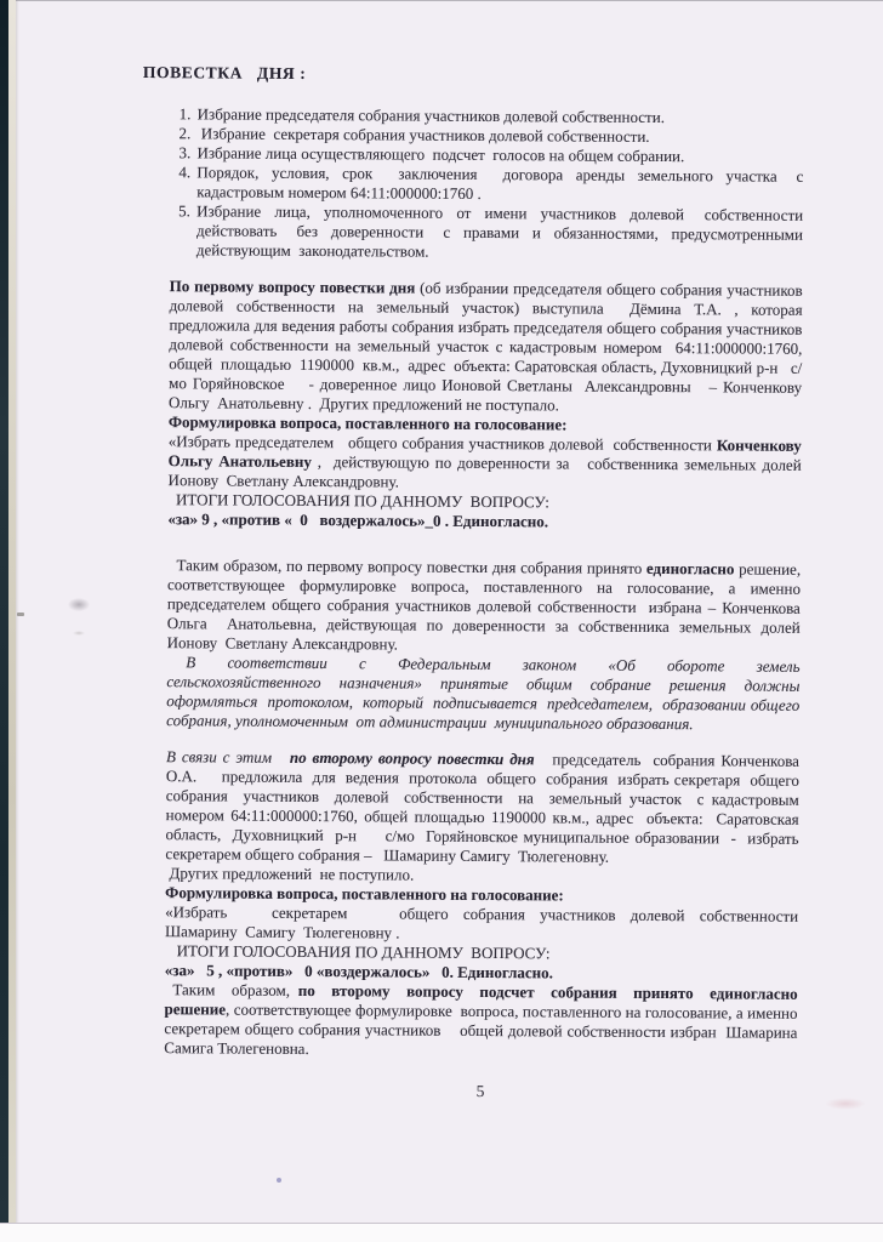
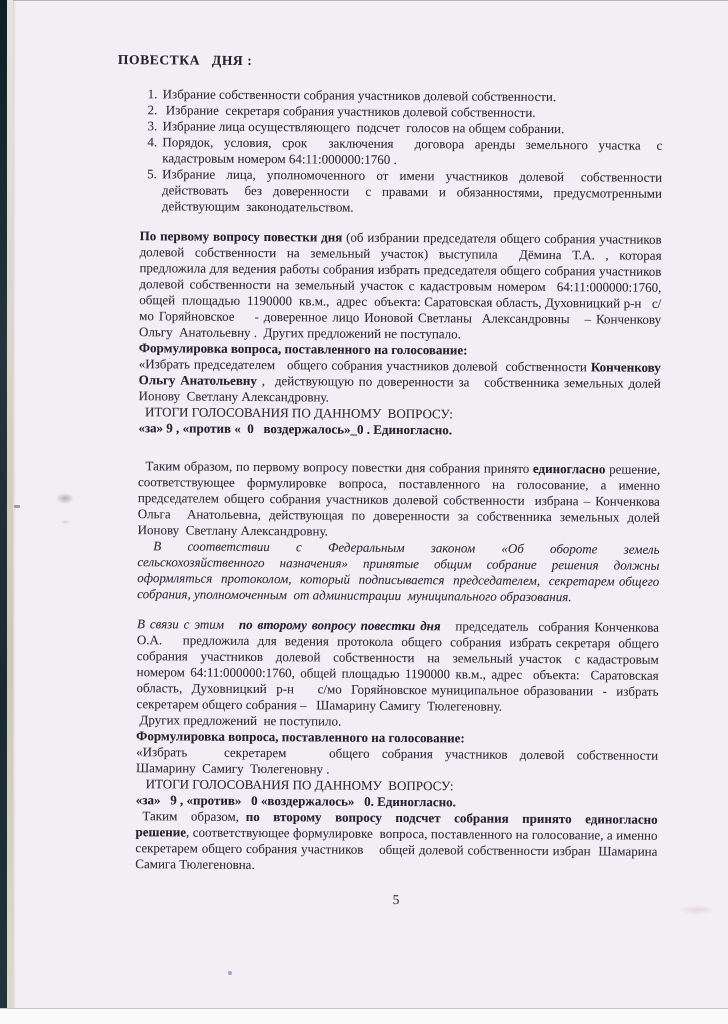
  ПОВЕСТКА ДНЯ :
- Избрание председателя собрания участников долевой собственности.
+ Избрание собственности собрания участников долевой собственности.
  Избрание секретаря собрания участников долевой собственности.
  Избрание лица осуществляющего подсчет голосов на общем собрании.
  Порядок, условия, срок заключения договора аренды земельного участка с кадастровым номером 64:11:000000:1760 .
  Избрание лица, уполномоченного от имени участников долевой собственности действовать без доверенности с правами и обязанностями, предусмотренными действующим законодательством.
  По первому вопросу повестки дня (об избрании председателя общего собрания участников долевой собственности на земельный участок) выступила Дёмина Т.А. , которая предложила для ведения работы собрания избрать председателя общего собрания участников долевой собственности на земельный участок с кадастровым номером 64:11:000000:1760, общей площадью 1190000 кв.м., адрес объекта: Саратовская область, Духовницкий р-н с/мо Горяйновское - доверенное лицо Ионовой Светланы Александровны – Конченкову Ольгу Анатольевну . Других предложений не поступало.
  Формулировка вопроса, поставленного на голосование:
  «Избрать председателем общего собрания участников долевой собственности Конченкову Ольгу Анатольевну , действующую по доверенности за собственника земельных долей Ионову Светлану Александровну.
  ИТОГИ ГОЛОСОВАНИЯ ПО ДАННОМУ ВОПРОСУ:
  «за» 9 , «против « 0 воздержалось»_0 . Единогласно.
  Таким образом, по первому вопросу повестки дня собрания принято единогласно решение, соответствующее формулировке вопроса, поставленного на голосование, а именно председателем общего собрания участников долевой собственности избрана – Конченкова Ольга Анатольевна, действующая по доверенности за собственника земельных долей Ионову Светлану Александровну.
- В соответствии с Федеральным законом «Об обороте земель сельскохозяйственного назначения» принятые общим собрание решения должны оформляться протоколом, который подписывается председателем, образовании общего собрания, уполномоченным от администрации муниципального образования.
+ В соответствии с Федеральным законом «Об обороте земель сельскохозяйственного назначения» принятые общим собрание решения должны оформляться протоколом, который подписывается председателем, секретарем общего собрания, уполномоченным от администрации муниципального образования.
  В связи с этим по второму вопросу повестки дня председатель собрания Конченкова О.А. предложила для ведения протокола общего собрания избрать секретаря общего собрания участников долевой собственности на земельный участок с кадастровым номером 64:11:000000:1760, общей площадью 1190000 кв.м., адрес объекта: Саратовская область, Духовницкий р-н с/мо Горяйновское муниципальное образовании - избрать секретарем общего собрания – Шамарину Самигу Тюлегеновну.
  Других предложений не поступило.
  Формулировка вопроса, поставленного на голосование:
  «Избрать секретарем общего собрания участников долевой собственности Шамарину Самигу Тюлегеновну .
  ИТОГИ ГОЛОСОВАНИЯ ПО ДАННОМУ ВОПРОСУ:
- «за» 5 , «против» 0 «воздержалось» 0. Единогласно.
+ «за» 9 , «против» 0 «воздержалось» 0. Единогласно.
  Таким образом, по второму вопросу подсчет собрания принято единогласно решение, соответствующее формулировке вопроса, поставленного на голосование, а именно секретарем общего собрания участников общей долевой собственности избран Шамарина Самига Тюлегеновна.
  5
